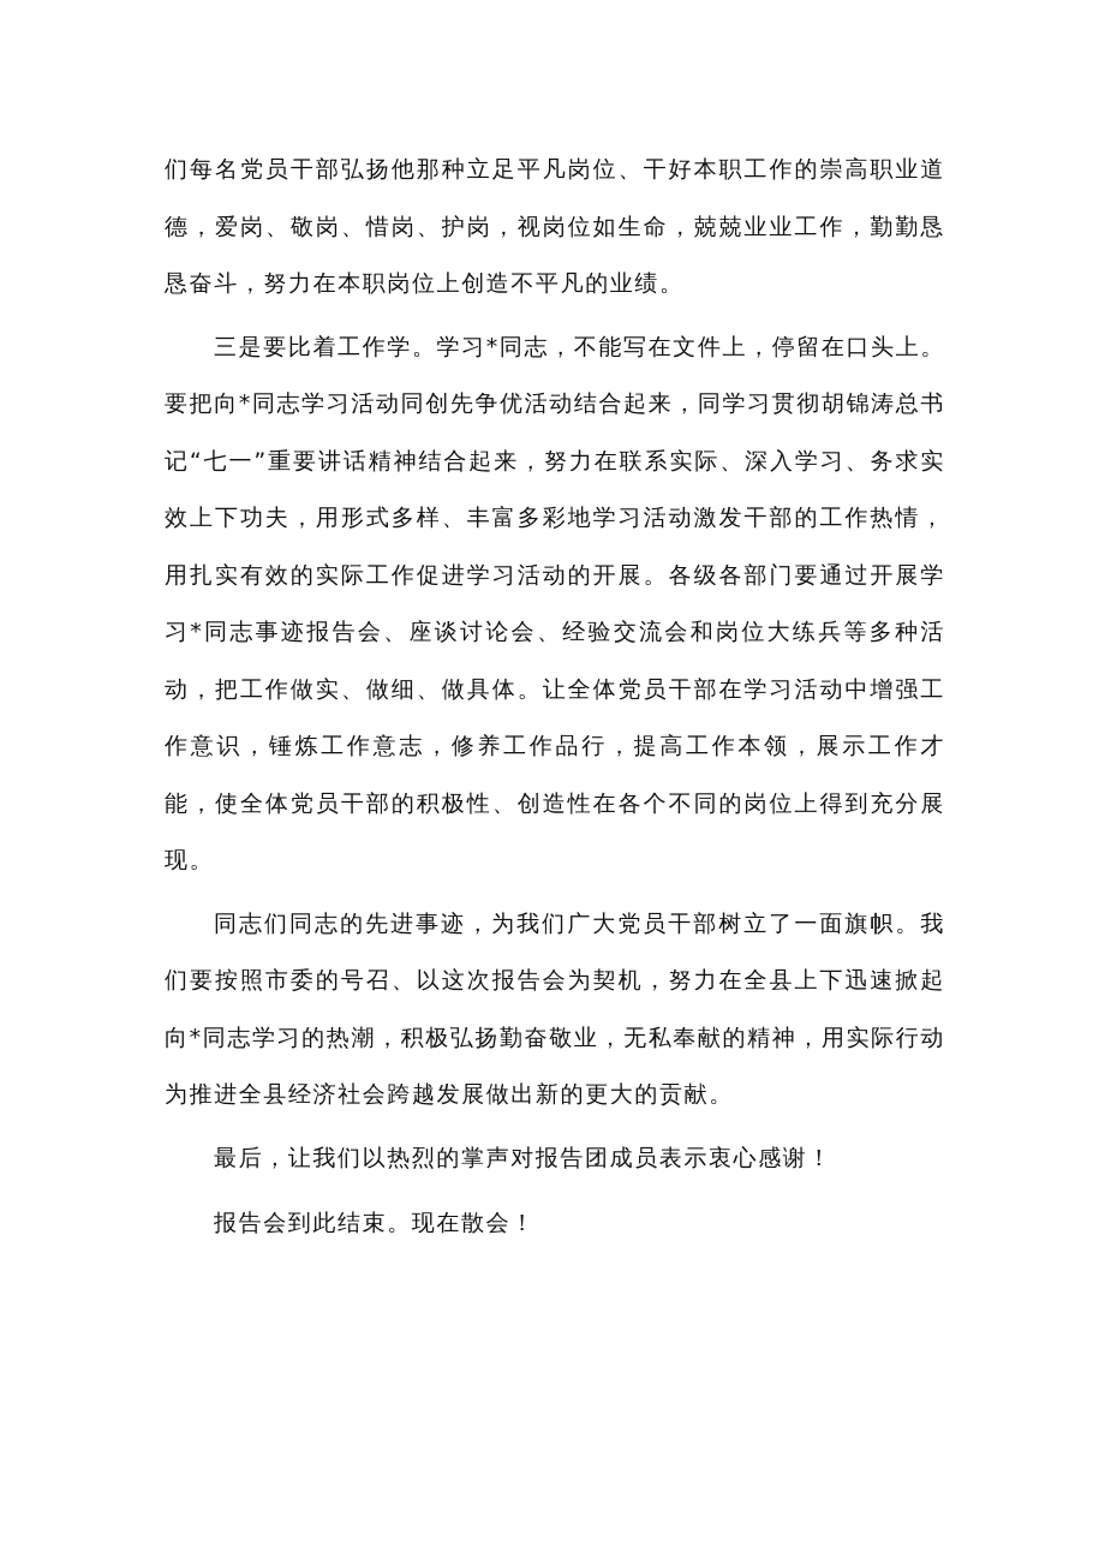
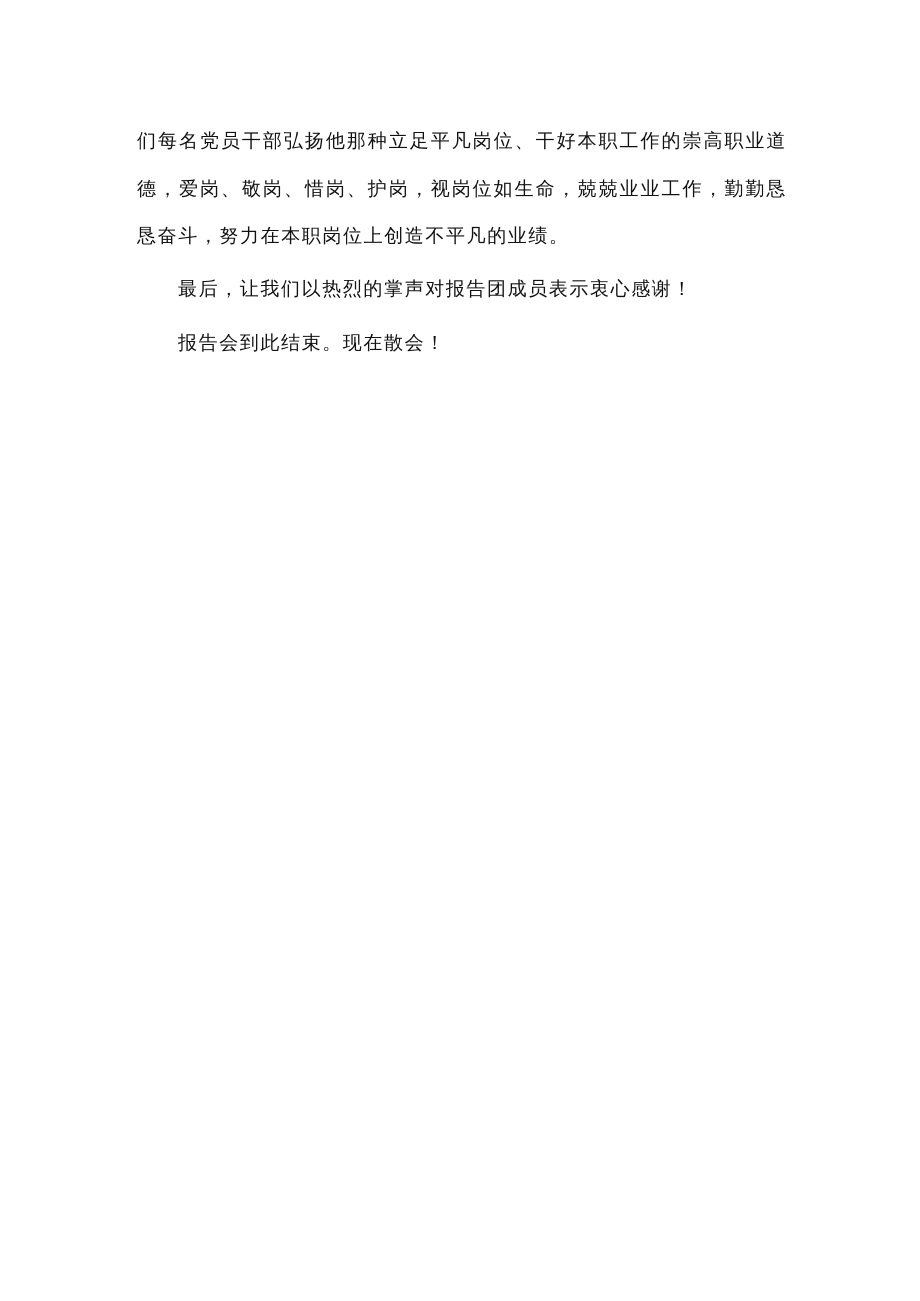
  们每名党员干部弘扬他那种立足平凡岗位、干好本职工作的崇高职业道德，爱岗、敬岗、惜岗、护岗，视岗位如生命，兢兢业业工作，勤勤恳恳奋斗，努力在本职岗位上创造不平凡的业绩。
- 三是要比着工作学。学习*同志，不能写在文件上，停留在口头上。要把向*同志学习活动同创先争优活动结合起来，同学习贯彻胡锦涛总书记“七一”重要讲话精神结合起来，努力在联系实际、深入学习、务求实效上下功夫，用形式多样、丰富多彩地学习活动激发干部的工作热情，用扎实有效的实际工作促进学习活动的开展。各级各部门要通过开展学习*同志事迹报告会、座谈讨论会、经验交流会和岗位大练兵等多种活动，把工作做实、做细、做具体。让全体党员干部在学习活动中增强工作意识，锤炼工作意志，修养工作品行，提高工作本领，展示工作才能，使全体党员干部的积极性、创造性在各个不同的岗位上得到充分展现。
- 同志们同志的先进事迹，为我们广大党员干部树立了一面旗帜。我们要按照市委的号召、以这次报告会为契机，努力在全县上下迅速掀起向*同志学习的热潮，积极弘扬勤奋敬业，无私奉献的精神，用实际行动为推进全县经济社会跨越发展做出新的更大的贡献。
  最后，让我们以热烈的掌声对报告团成员表示衷心感谢！
  报告会到此结束。现在散会！
